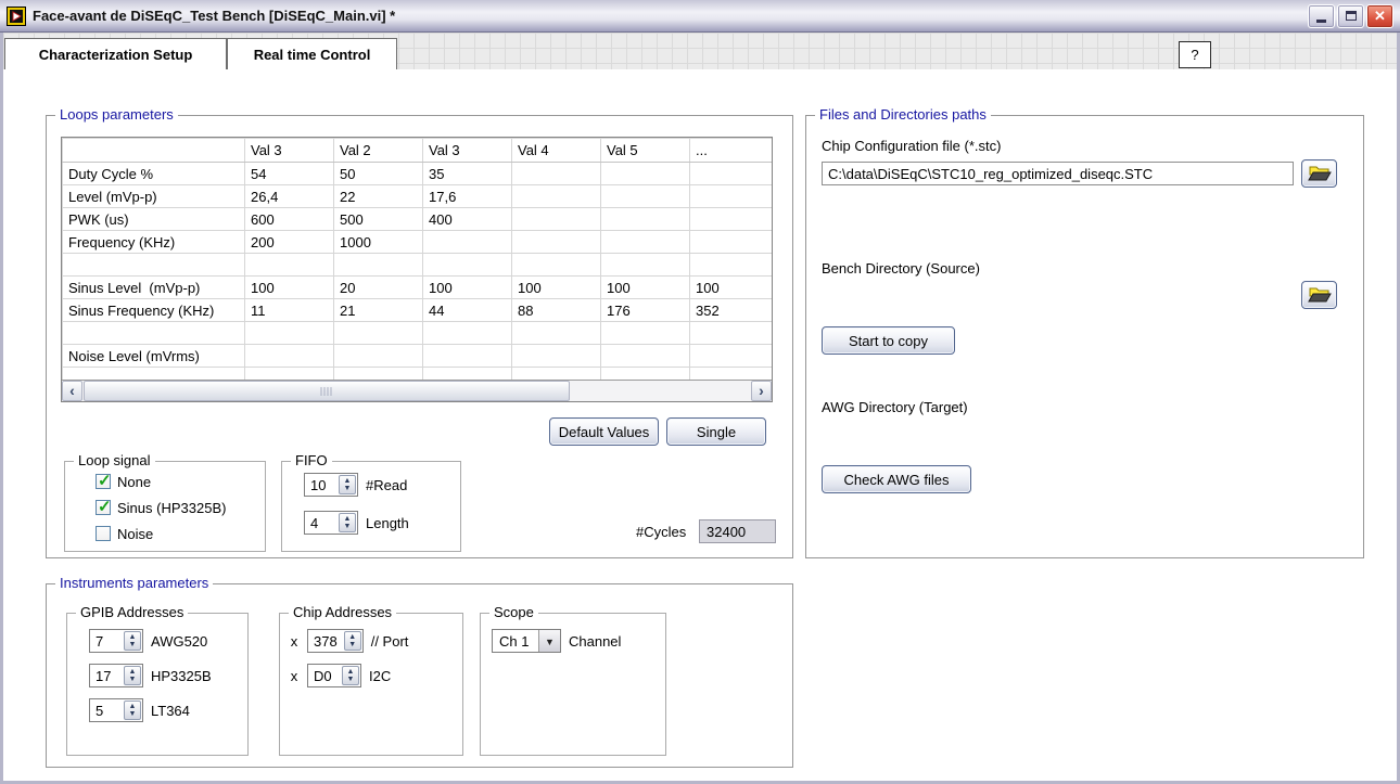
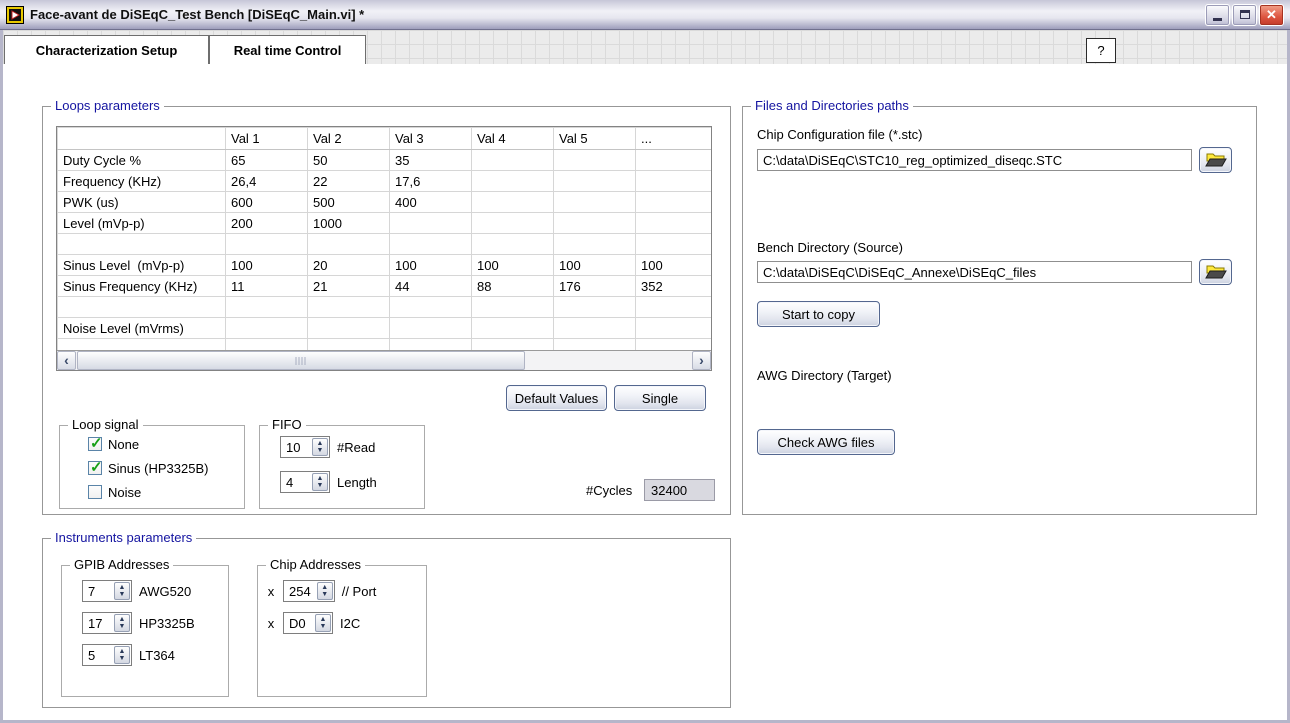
  Face-avant de DiSEqC_Test Bench [DiSEqC_Main.vi] *
  ✕
  Characterization Setup
  Real time Control
  ?
  Loops parameters
- 	Val 3	Val 2	Val 3	Val 4	Val 5	...
+ 	Val 1	Val 2	Val 3	Val 4	Val 5	...
- Duty Cycle %	54	50	35
+ Duty Cycle %	65	50	35
- Level (mVp-p)	26,4	22	17,6
+ Frequency (KHz)	26,4	22	17,6
  PWK (us)	600	500	400
- Frequency (KHz)	200	1000
+ Level (mVp-p)	200	1000
  Sinus Level (mVp-p)	100	20	100	100	100	100
  Sinus Frequency (KHz)	11	21	44	88	176	352
  Noise Level (mVrms)
  ‹
  ›
  Default Values
  Single
  Loop signal
  None
  Sinus (HP3325B)
  Noise
  FIFO
  10
  #Read
  4
  Length
  #Cycles
  32400
  Files and Directories paths
  Chip Configuration file (*.stc)
  C:\data\DiSEqC\STC10_reg_optimized_diseqc.STC
  Bench Directory (Source)
+ C:\data\DiSEqC\DiSEqC_Annexe\DiSEqC_files
  Start to copy
  AWG Directory (Target)
  Check AWG files
  Instruments parameters
  GPIB Addresses
  7
  AWG520
  17
  HP3325B
  5
  LT364
  Chip Addresses
  x
- 378
+ 254
  // Port
  x
  D0
  I2C
- Scope
- Ch 1
- ▼
- Channel
